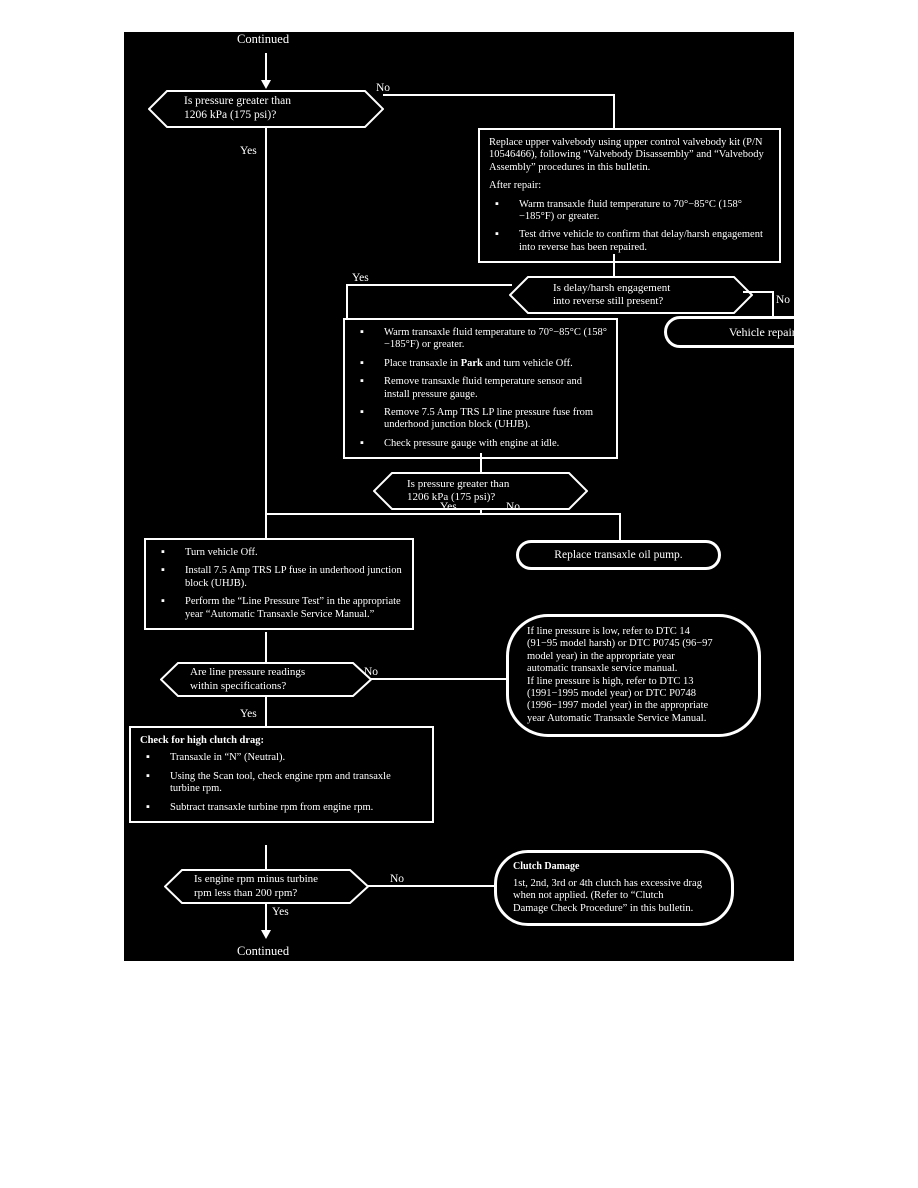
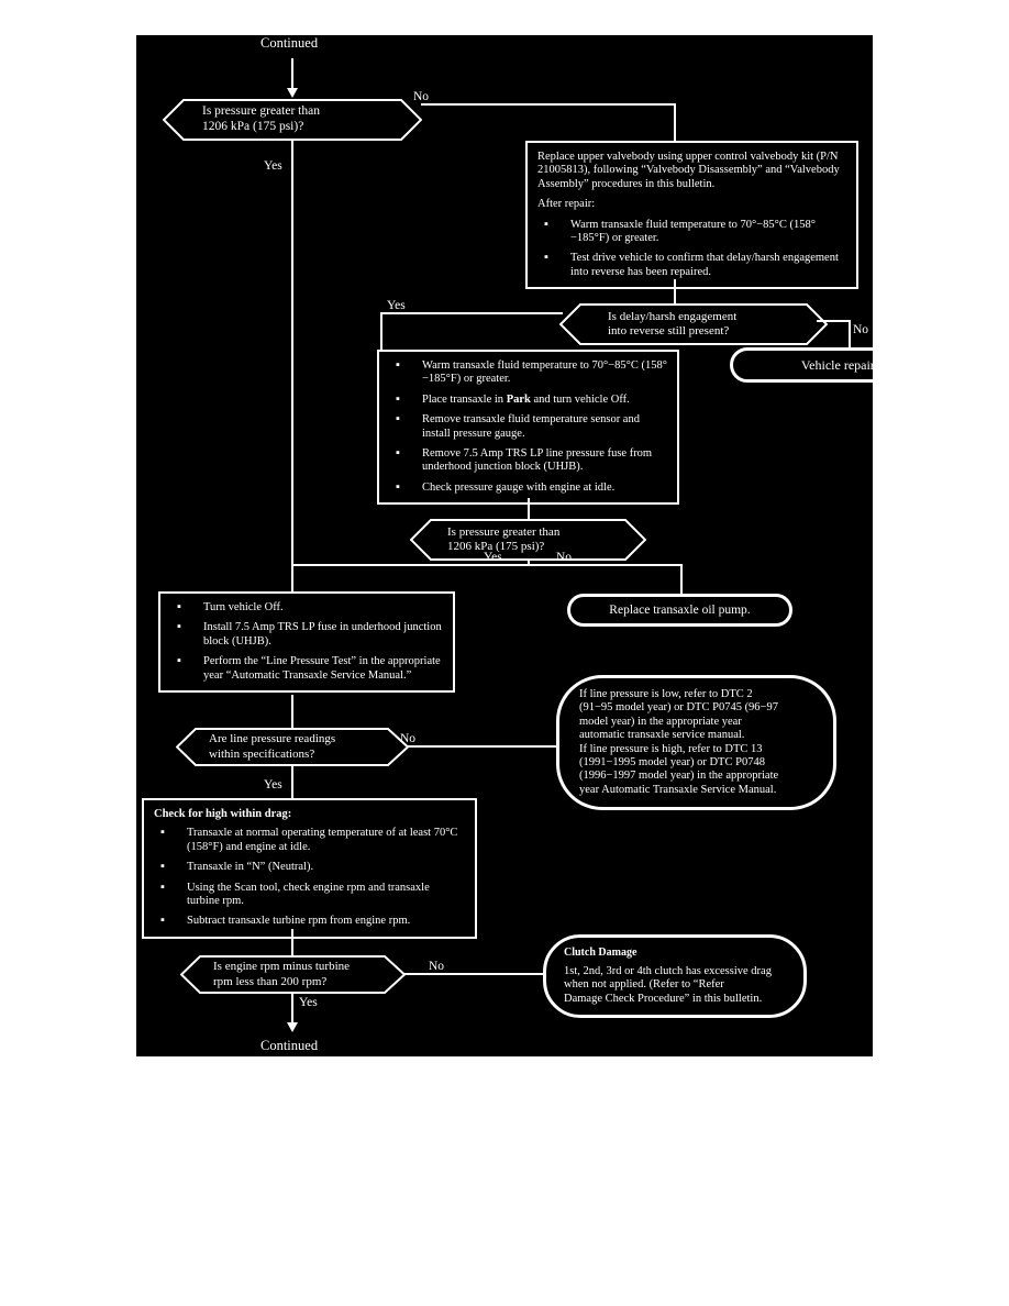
  Continued
  Is pressure greater than
  1206 kPa (175 psi)?
  No
  Yes
- Replace upper valvebody using upper control valvebody kit (P/N 10546466), following “Valvebody Disassembly” and “Valvebody Assembly” procedures in this bulletin.
+ Replace upper valvebody using upper control valvebody kit (P/N 21005813), following “Valvebody Disassembly” and “Valvebody Assembly” procedures in this bulletin.
  After repair:
  Warm transaxle fluid temperature to 70°−85°C (158°−185°F) or greater.
  Test drive vehicle to confirm that delay/harsh engagement into reverse has been repaired.
  Is delay/harsh engagement
  into reverse still present?
  Yes
  No
  Vehicle repair
  Warm transaxle fluid temperature to 70°−85°C (158°−185°F) or greater.
  Place transaxle in Park and turn vehicle Off.
  Remove transaxle fluid temperature sensor and install pressure gauge.
  Remove 7.5 Amp TRS LP line pressure fuse from underhood junction block (UHJB).
  Check pressure gauge with engine at idle.
  Is pressure greater than
  1206 kPa (175 psi)?
  Yes
  No
  Replace transaxle oil pump.
  Turn vehicle Off.
  Install 7.5 Amp TRS LP fuse in underhood junction block (UHJB).
  Perform the “Line Pressure Test” in the appropriate year “Automatic Transaxle Service Manual.”
  Are line pressure readings
  within specifications?
  No
  Yes
- If line pressure is low, refer to DTC 14
+ If line pressure is low, refer to DTC 2
- (91−95 model harsh) or DTC P0745 (96−97
+ (91−95 model year) or DTC P0745 (96−97
  model year) in the appropriate year
  automatic transaxle service manual.
  If line pressure is high, refer to DTC 13
  (1991−1995 model year) or DTC P0748
  (1996−1997 model year) in the appropriate
  year Automatic Transaxle Service Manual.
- Check for high clutch drag:
+ Check for high within drag:
+ Transaxle at normal operating temperature of at least 70°C (158°F) and engine at idle.
  Transaxle in “N” (Neutral).
  Using the Scan tool, check engine rpm and transaxle turbine rpm.
  Subtract transaxle turbine rpm from engine rpm.
  Is engine rpm minus turbine
  rpm less than 200 rpm?
  No
  Yes
  Continued
  Clutch Damage
  1st, 2nd, 3rd or 4th clutch has excessive drag
- when not applied. (Refer to “Clutch
+ when not applied. (Refer to “Refer
  Damage Check Procedure” in this bulletin.
